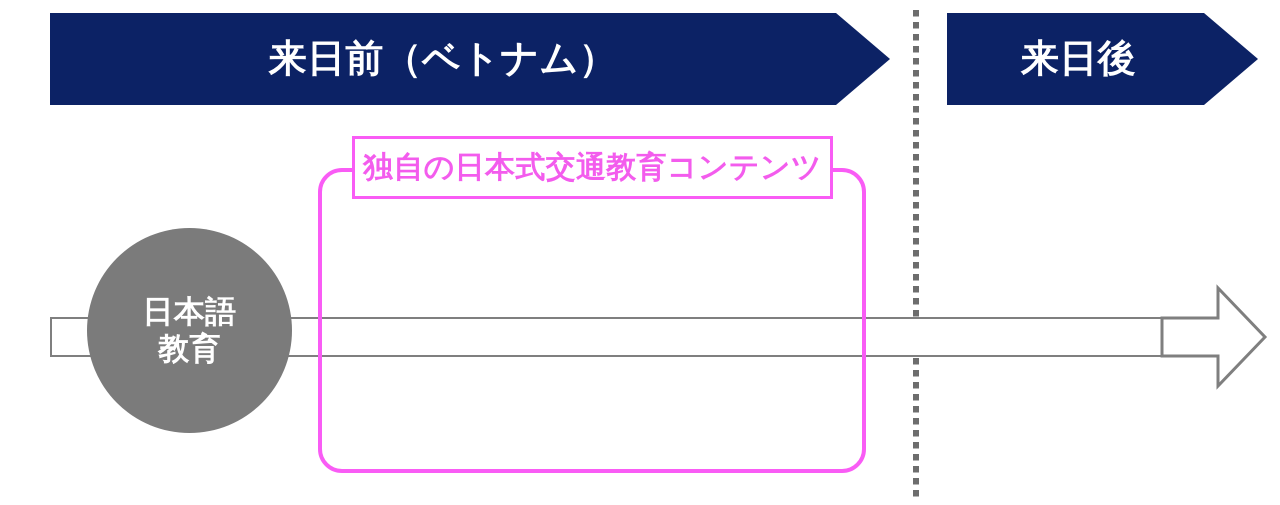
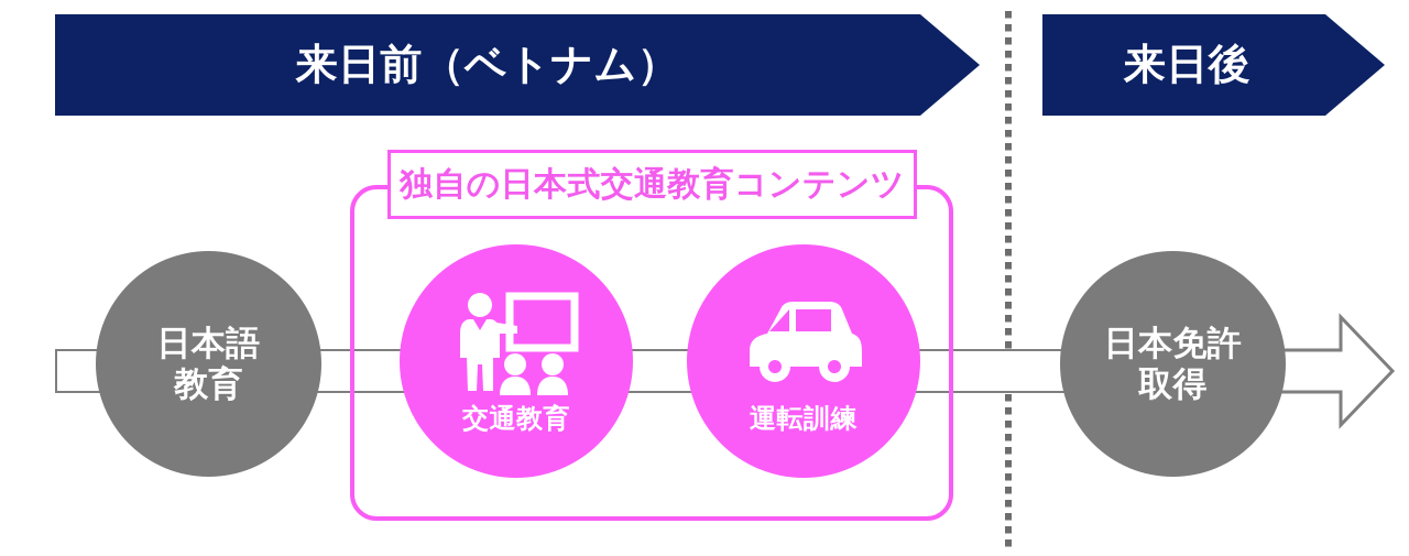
  来日前（ベトナム）
  来日後
  独自の日本式交通教育コンテンツ
  日本語
  教育
+ 交通教育
+ 運転訓練
+ 日本免許
+ 取得
